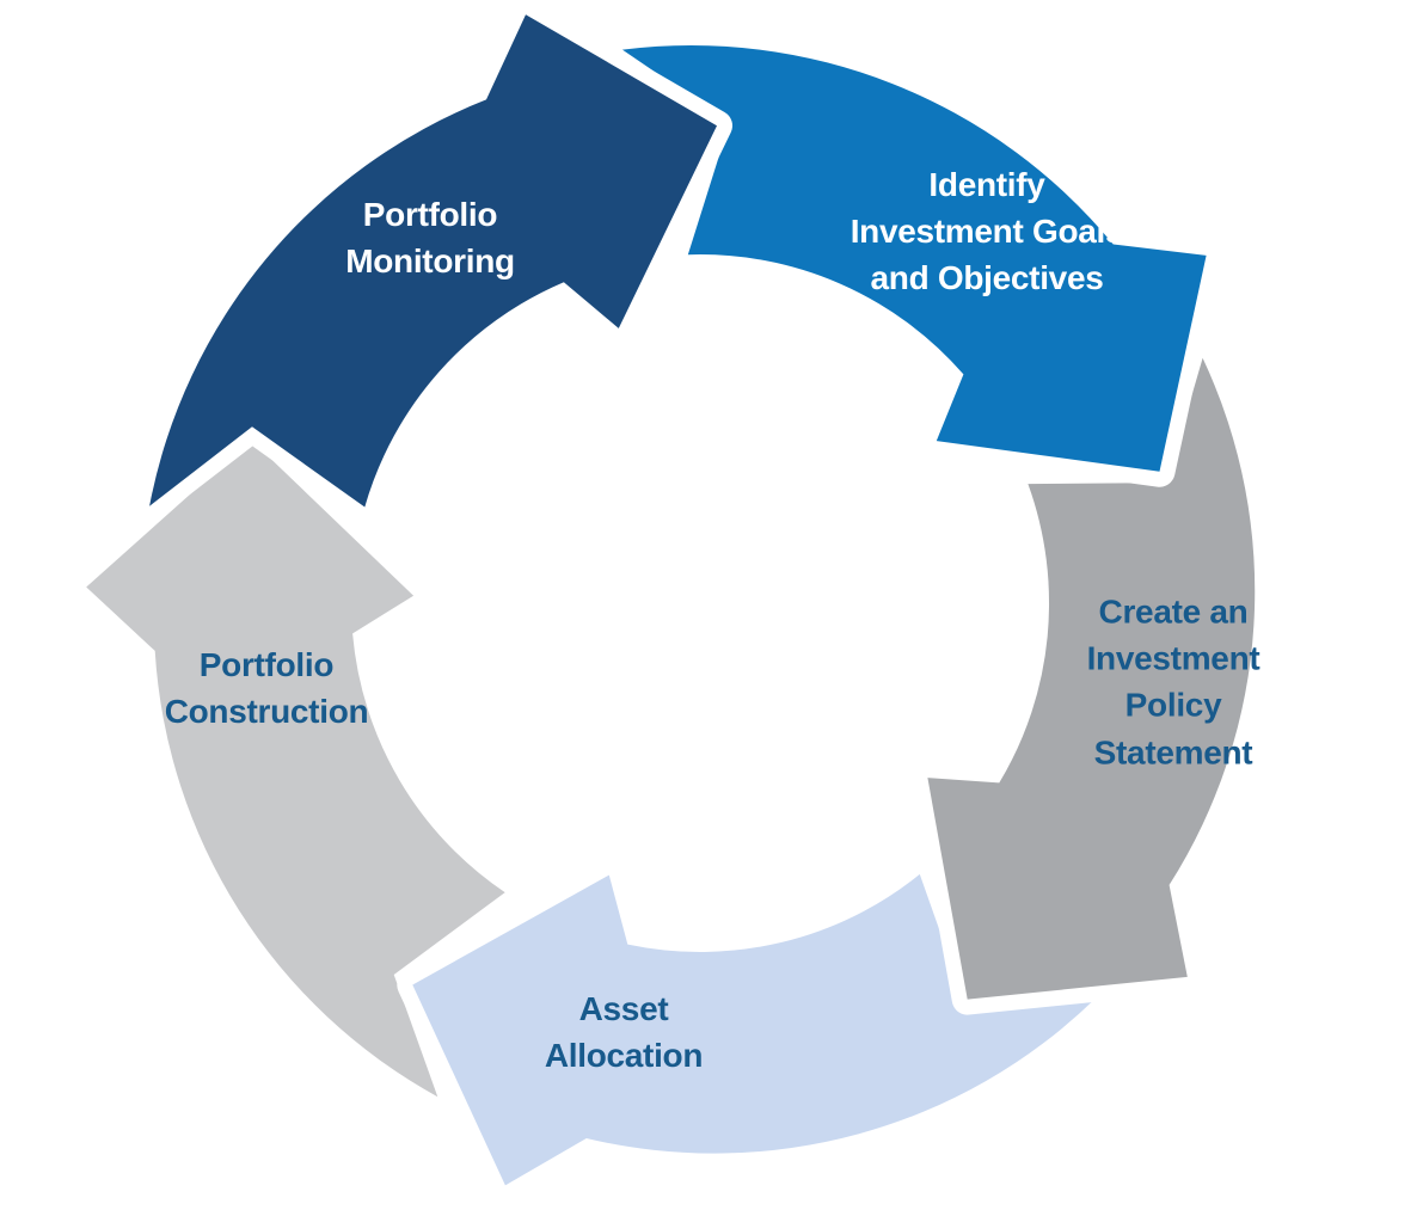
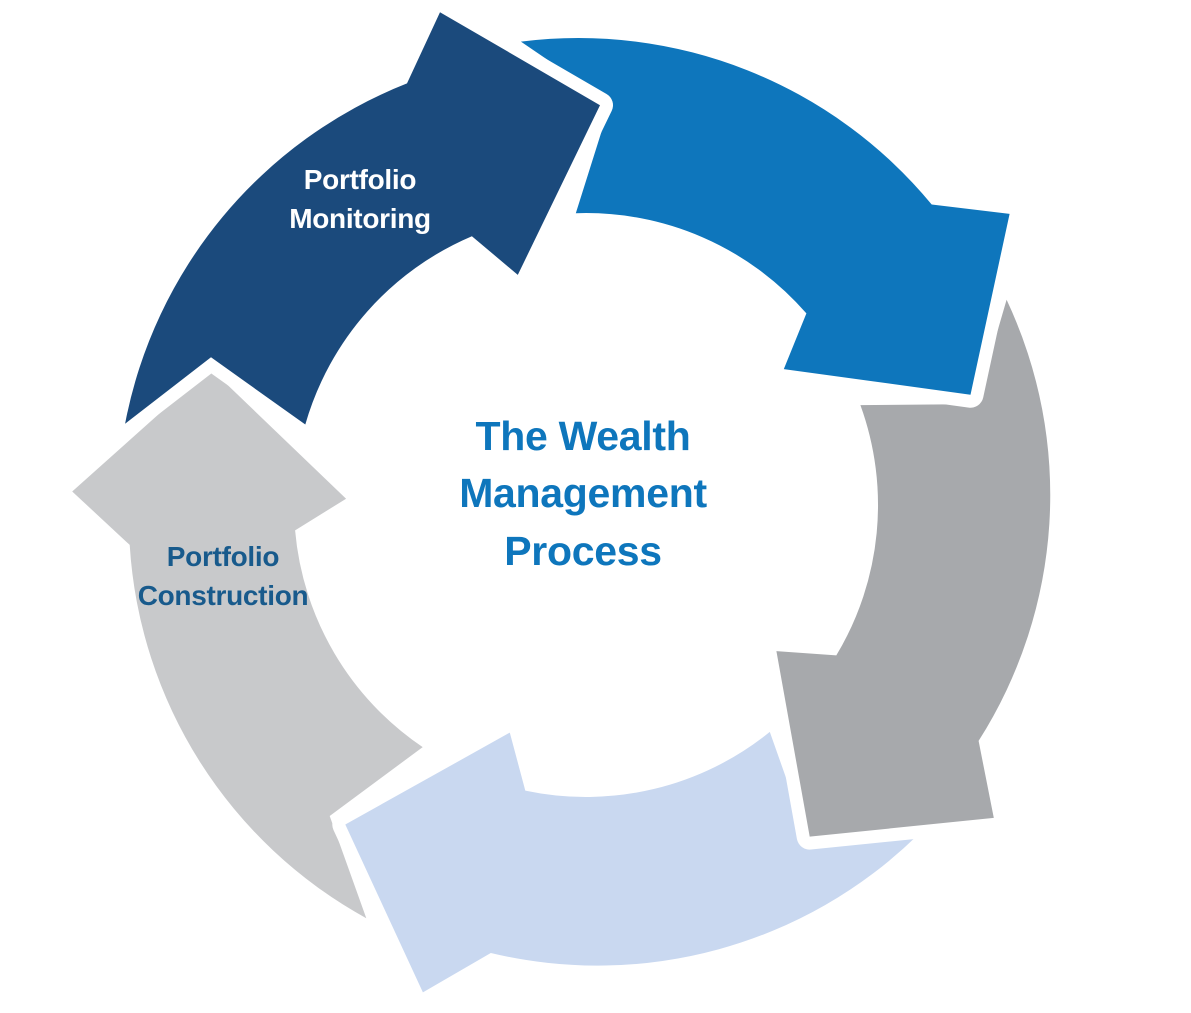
  Portfolio
  Monitoring
- Identify
- Investment Goals
- and Objectives
- Create an
- Investment
- Policy
- Statement
- Asset
- Allocation
  Portfolio
  Construction
+ The Wealth
+ Management
+ Process
